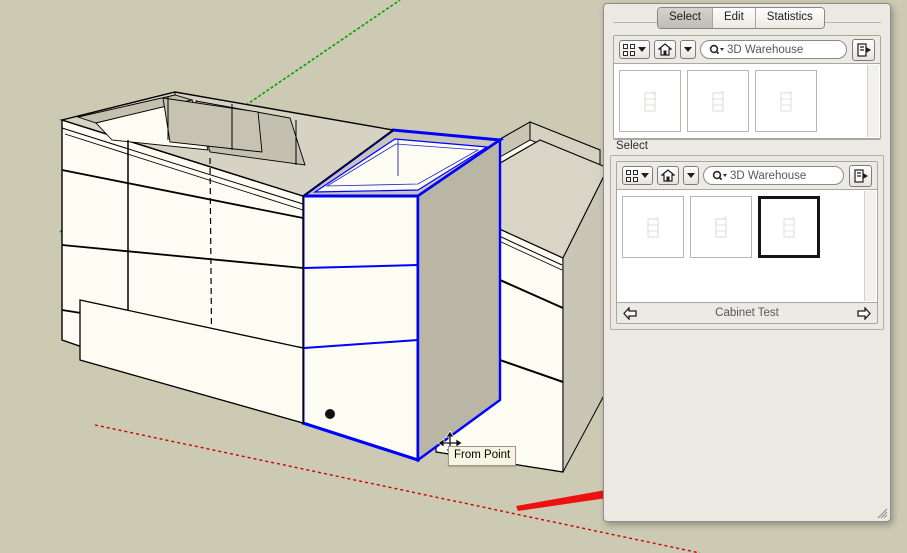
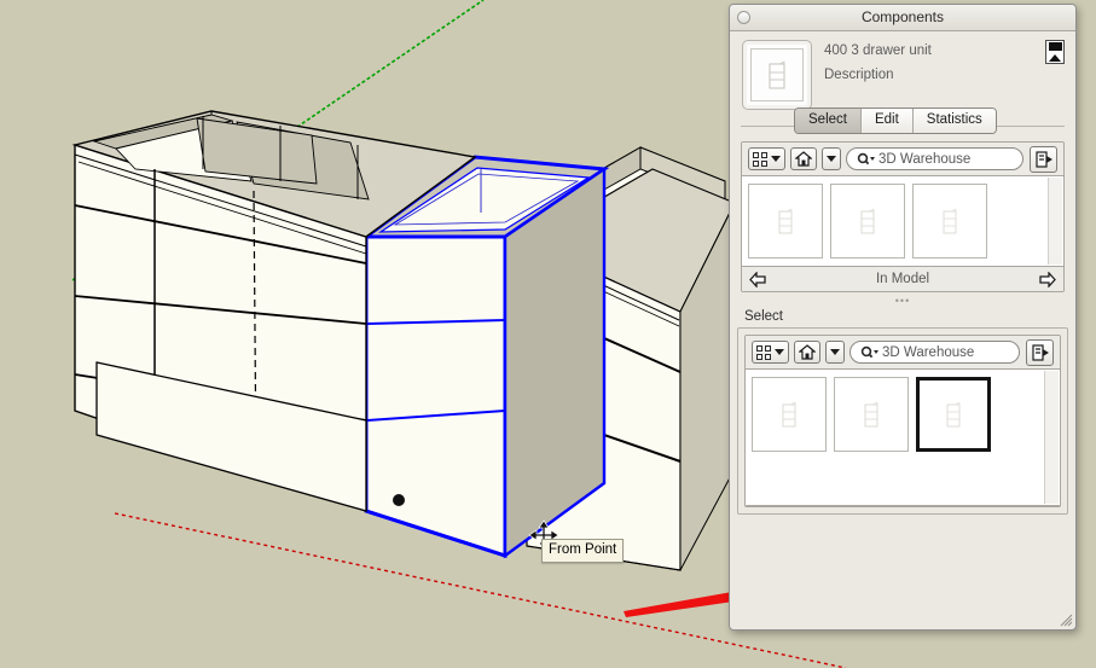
  From Point
+ Components
+ 400 3 drawer unit
+ Description
  Select
  Edit
  Statistics
  3D Warehouse
+ In Model
+ •••
  Select
  3D Warehouse
- Cabinet Test
